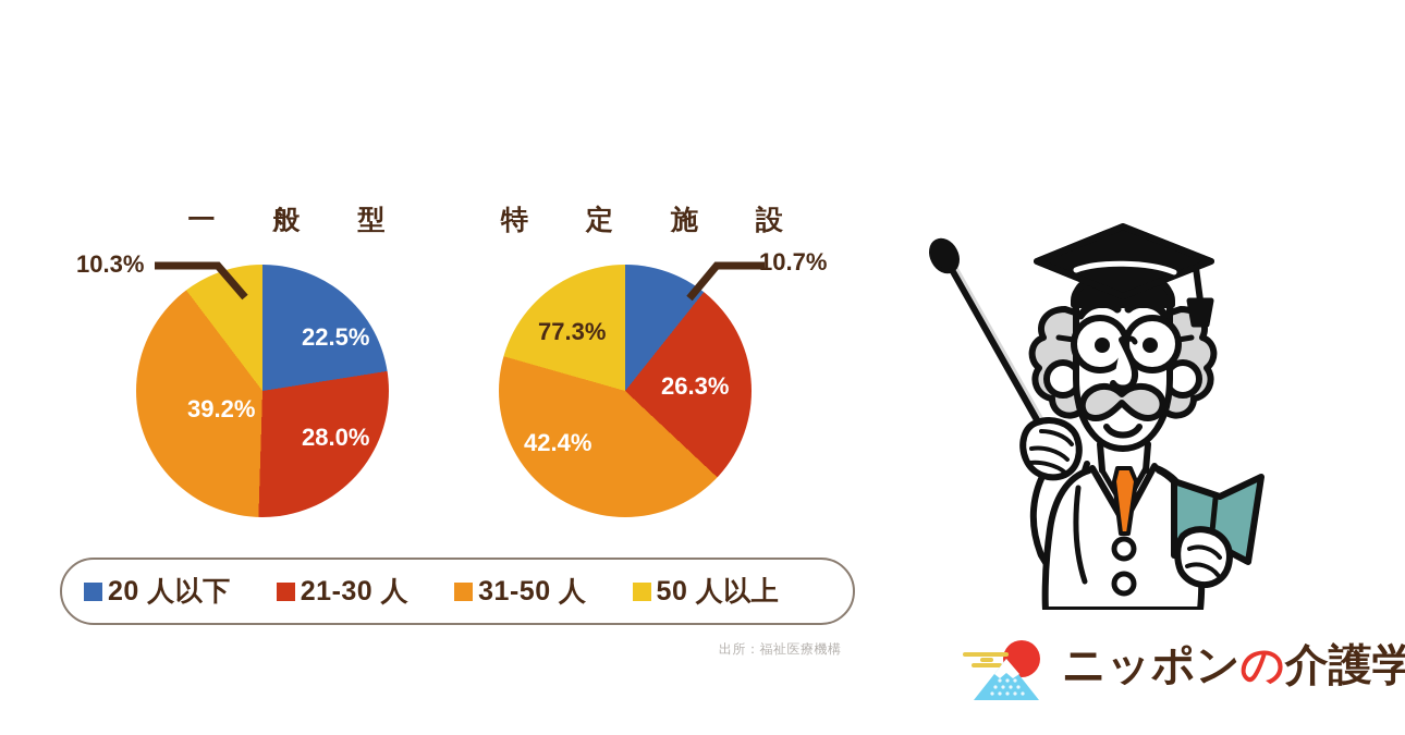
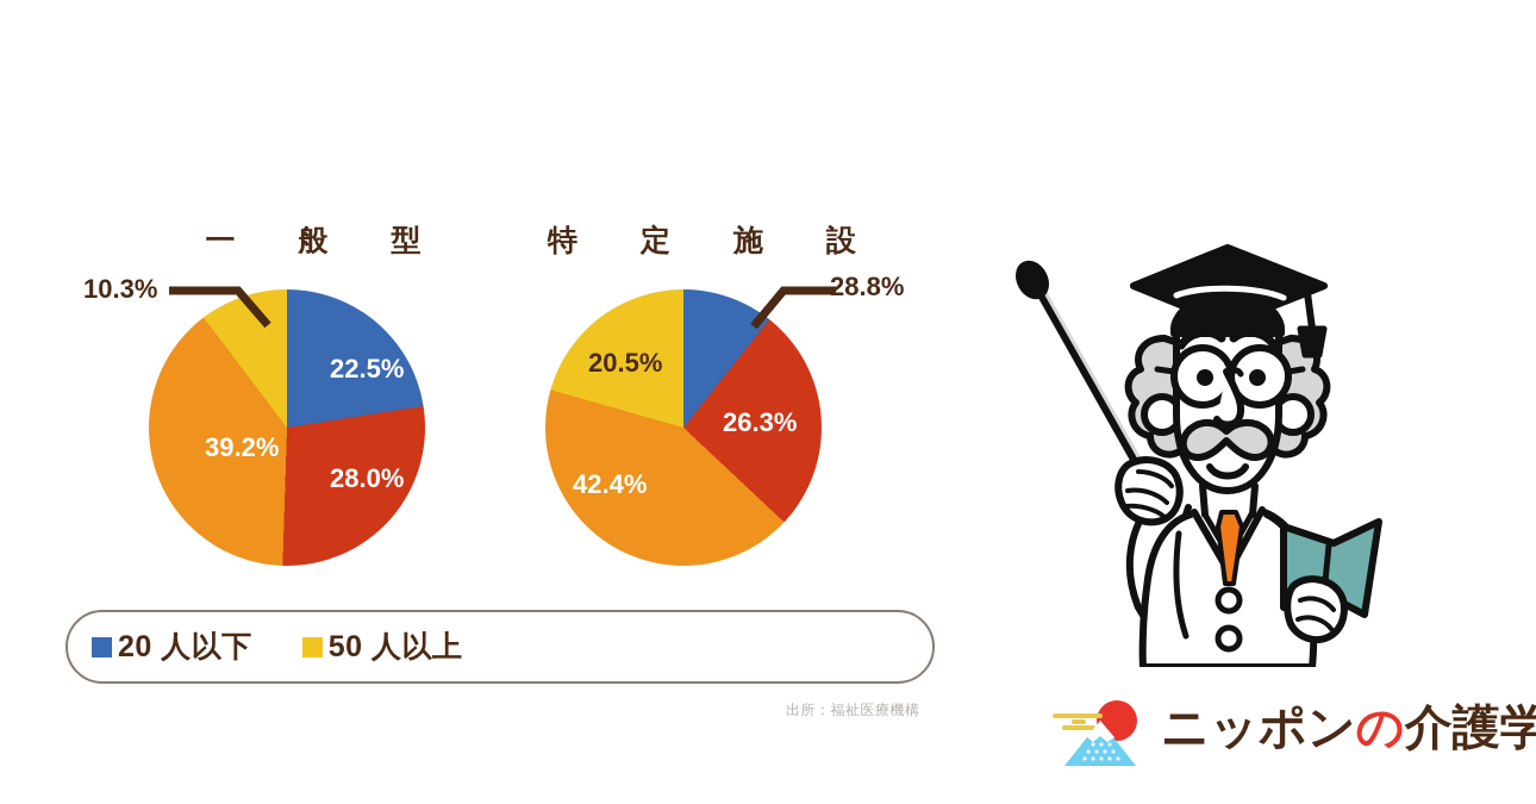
  一 般 型
  22.5%
  28.0%
  39.2%
  10.3%
  特 定 施 設
  26.3%
  42.4%
- 77.3%
+ 20.5%
- 10.7%
+ 28.8%
  20 人以下
- 21-30 人
- 31-50 人
  50 人以上
  出所：福祉医療機構
  ニッポンの介護学
